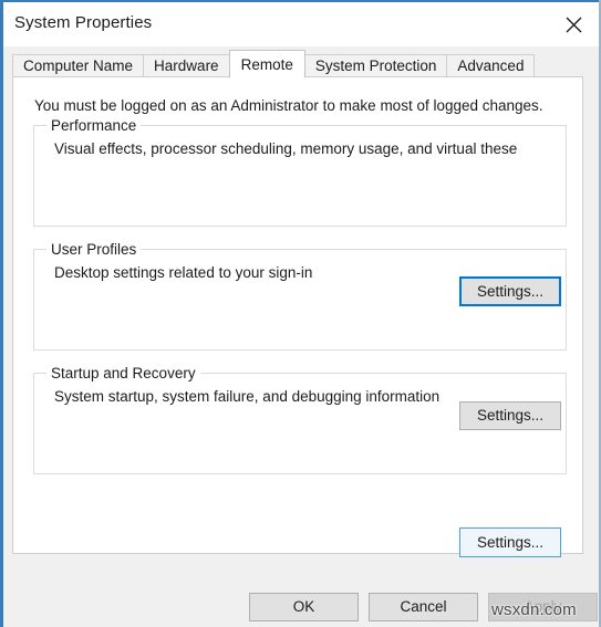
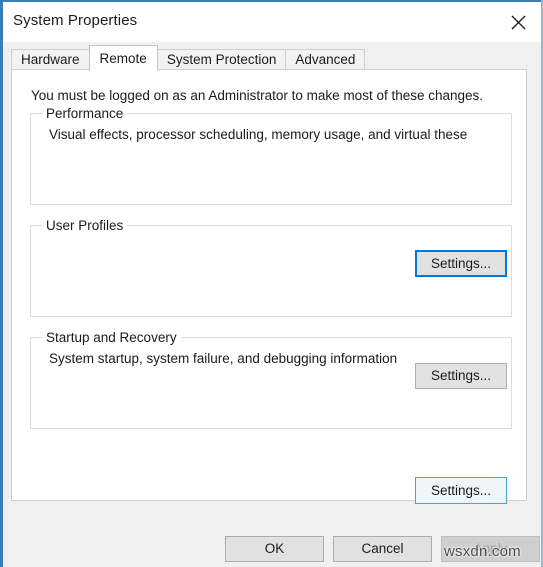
  System Properties
- Computer Name
  Hardware
  Remote
  System Protection
  Advanced
- You must be logged on as an Administrator to make most of logged changes.
+ You must be logged on as an Administrator to make most of these changes.
  Performance
  Visual effects, processor scheduling, memory usage, and virtual these
  Settings...
  User Profiles
- Desktop settings related to your sign-in
  Settings...
  Startup and Recovery
  System startup, system failure, and debugging information
  Settings...
  OK
  Cancel
  Apply
  wsxdn.com
